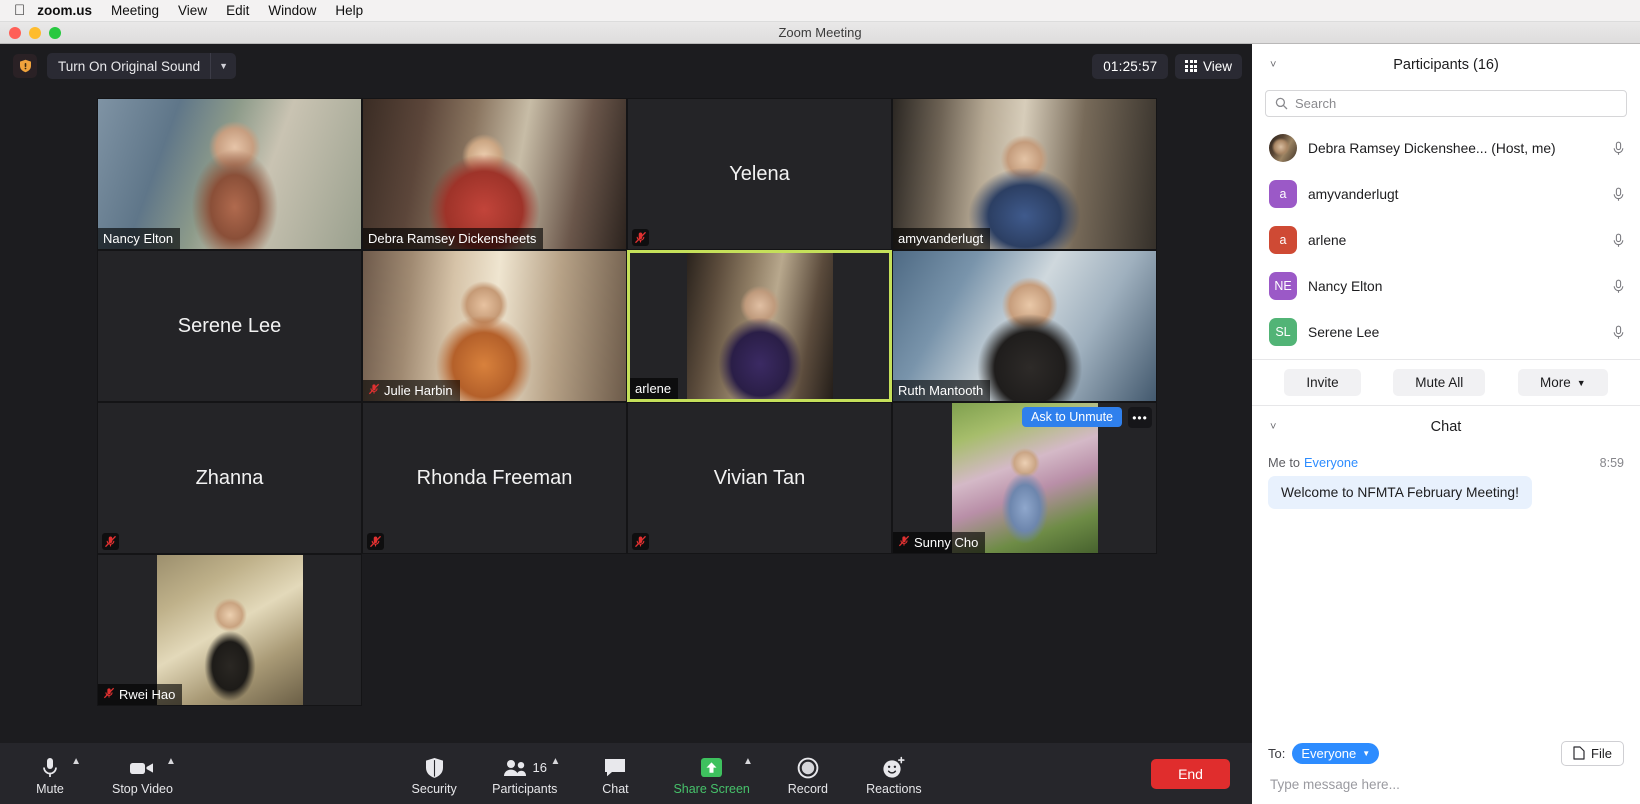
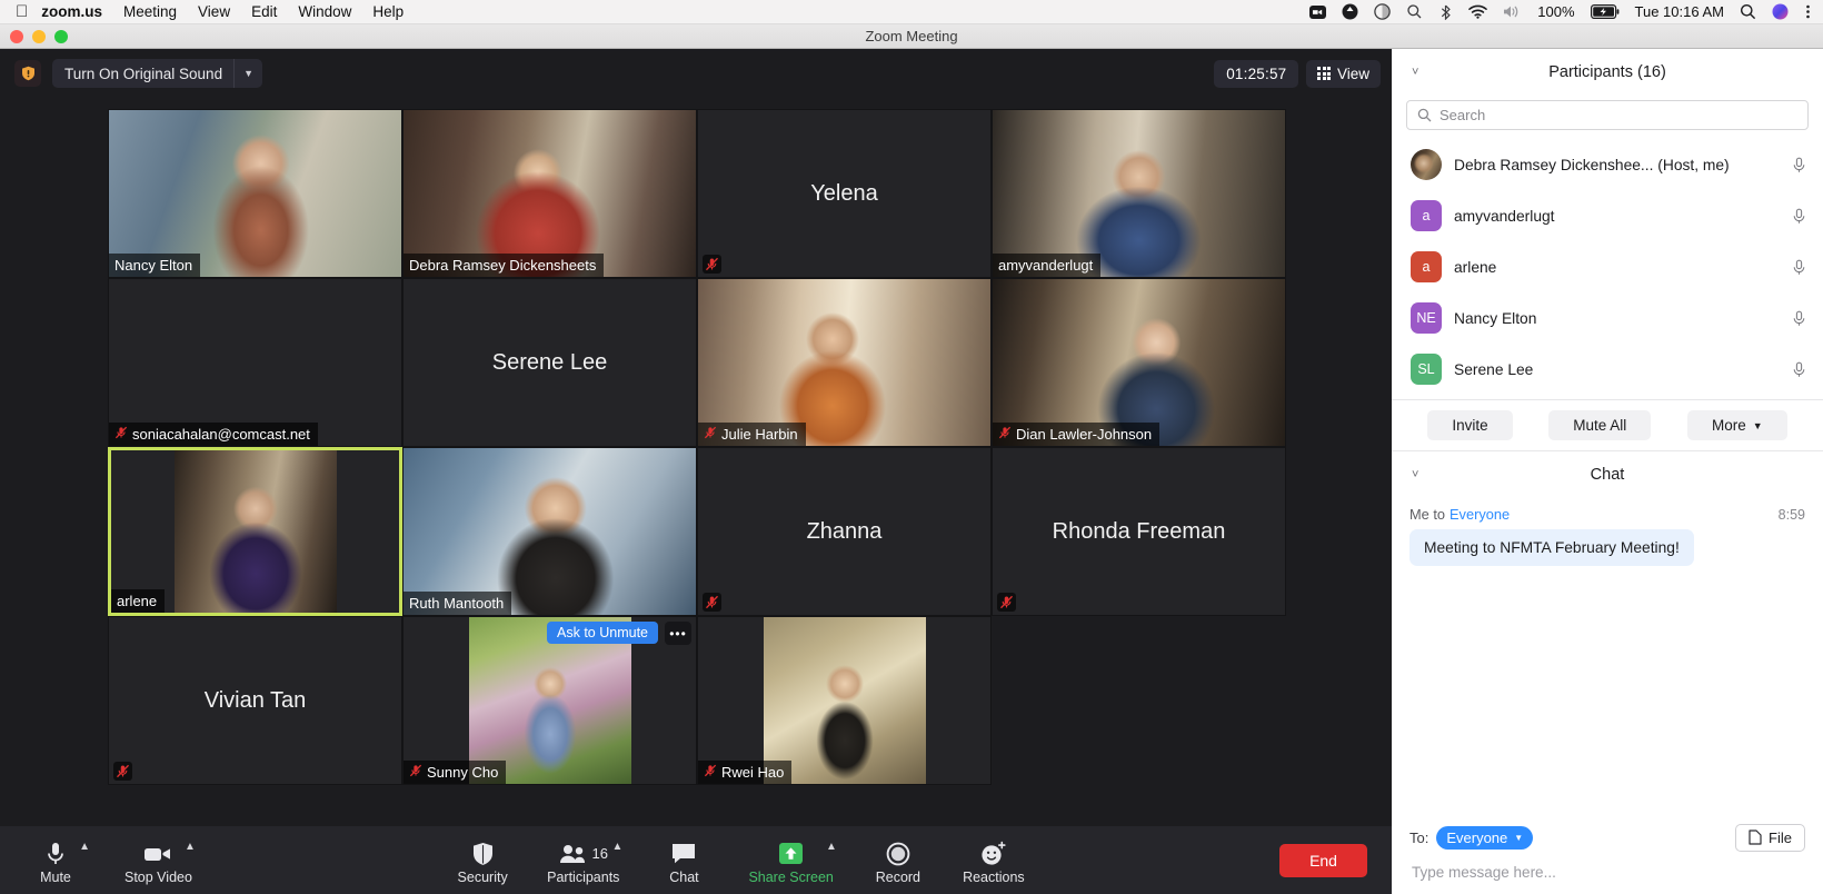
  
  zoom.us
  Meeting
  View
  Edit
  Window
  Help
+ 100%
+ Tue 10:16 AM
  Zoom Meeting
  Turn On Original Sound
  ▼
  01:25:57
  View
  Nancy Elton
  Debra Ramsey Dickensheets
  Yelena
  amyvanderlugt
+ soniacahalan@comcast.net
  Serene Lee
  Julie Harbin
+ Dian Lawler-Johnson
  arlene
  Ruth Mantooth
  Zhanna
  Rhonda Freeman
  Vivian Tan
  Sunny Cho
  Ask to Unmute
  •••
  Rwei Hao
  ▲
  Mute
  ▲
  Stop Video
  Security
  16
  ▲
  Participants
  Chat
  ▲
  Share Screen
  Record
  Reactions
  End
  ˅
  Participants (16)
  Search
  Debra Ramsey Dickenshee... (Host, me)
  a
  amyvanderlugt
  a
  arlene
  NE
  Nancy Elton
  SL
  Serene Lee
  Invite
  Mute All
  More
  ▼
  ˅
  Chat
  Me to
  Everyone
  8:59
- Welcome to NFMTA February Meeting!
+ Meeting to NFMTA February Meeting!
  To:
  Everyone
  ▼
  File
  Type message here...
